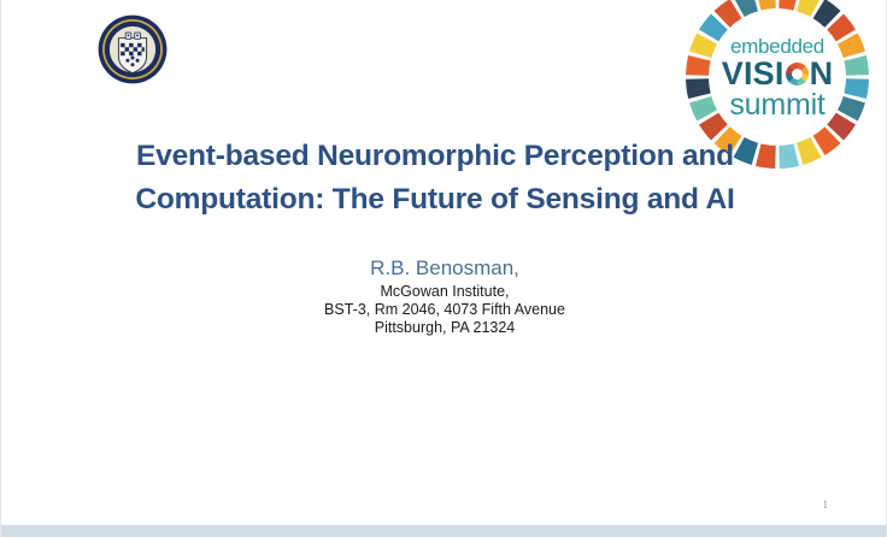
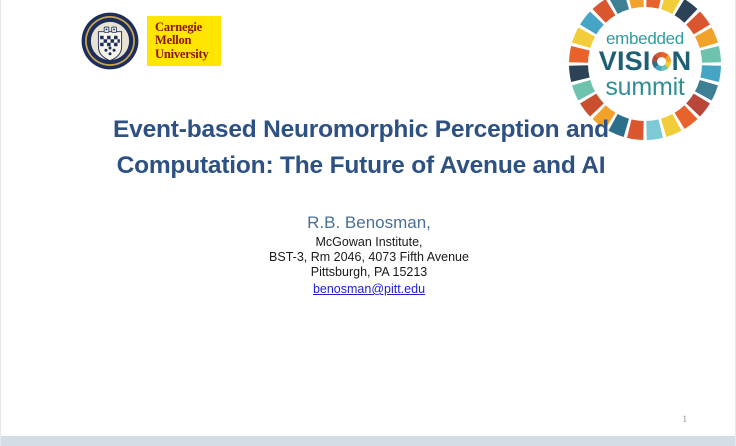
+ Carnegie
+ Mellon
+ University
  embedded
  VISI
  N
  summit
  Event-based Neuromorphic Perception and
- Computation: The Future of Sensing and AI
+ Computation: The Future of Avenue and AI
  R.B. Benosman,
  McGowan Institute,
  BST-3, Rm 2046, 4073 Fifth Avenue
- Pittsburgh, PA 21324
+ Pittsburgh, PA 15213
+ benosman@pitt.edu
  1
